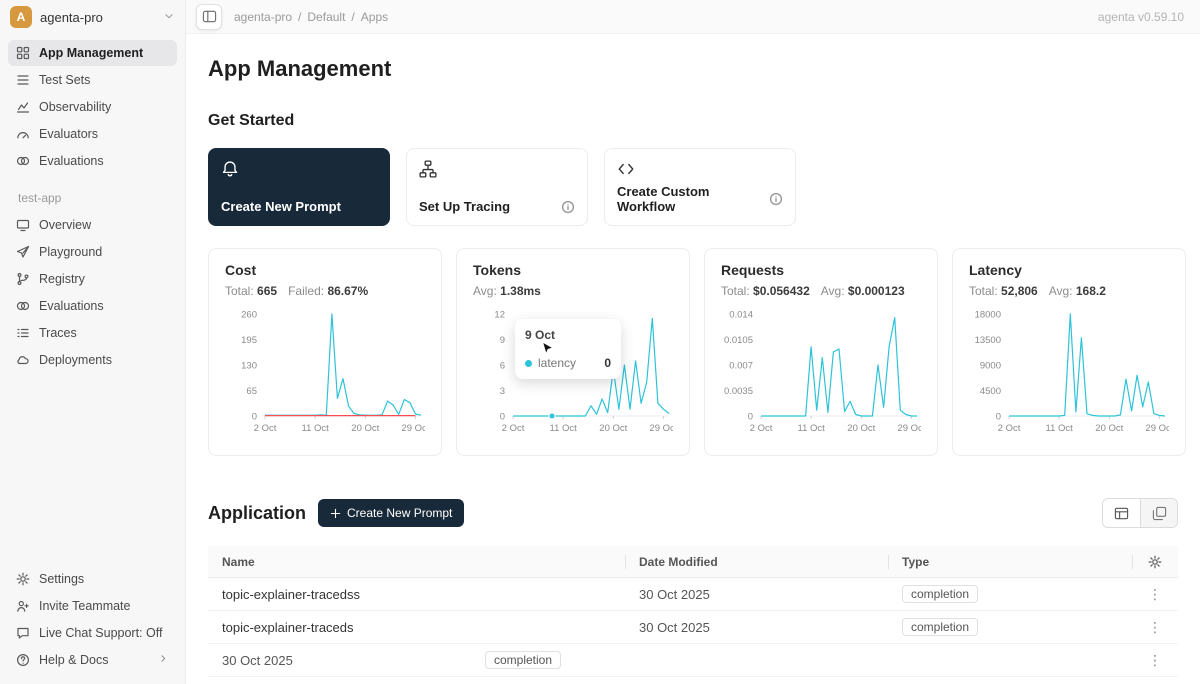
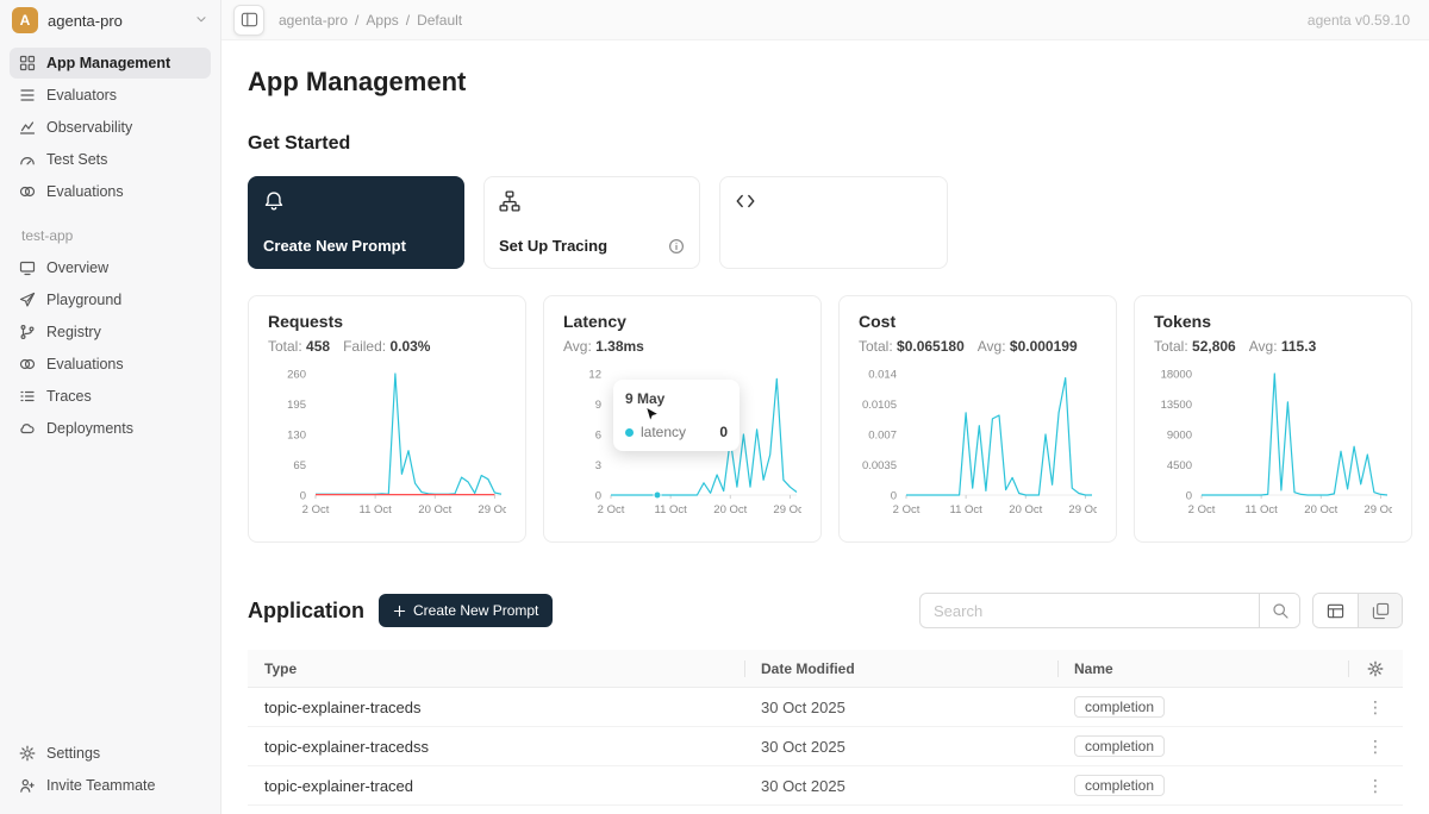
  A
  agenta-pro
  App Management
- Test Sets
+ Evaluators
  Observability
- Evaluators
+ Test Sets
  Evaluations
  test-app
  Overview
  Playground
  Registry
  Evaluations
  Traces
  Deployments
  Settings
  Invite Teammate
- Live Chat Support: Off
- Help & Docs
  agenta-pro
  /
- Default
+ Apps
  /
- Apps
+ Default
  agenta v0.59.10
  App Management
  Get Started
  Create New Prompt
  Set Up Tracing
- Create Custom Workflow
- Cost
+ Requests
- Total: 665
+ Total: 458
- Failed: 86.67%
+ Failed: 0.03%
  260
  195
  130
  65
  0
  2 Oct
  11 Oct
  20 Oct
  29 Oc
- Tokens
+ Latency
  Avg: 1.38ms
  12
  9
  6
  3
  0
  2 Oct
  11 Oct
  20 Oct
  29 Oc
- 9 Oct
+ 9 May
  latency
  0
- Requests
+ Cost
- Total: $0.056432
+ Total: $0.065180
- Avg: $0.000123
+ Avg: $0.000199
  0.014
  0.0105
  0.007
  0.0035
  0
  2 Oct
  11 Oct
  20 Oct
  29 Oc
- Latency
+ Tokens
  Total: 52,806
- Avg: 168.2
+ Avg: 115.3
  18000
  13500
  9000
  4500
  0
  2 Oct
  11 Oct
  20 Oct
  29 Oc
  Application
  Create New Prompt
+ Search
- Name
+ Type
  Date Modified
- Type
+ Name
- topic-explainer-tracedss
+ topic-explainer-traceds
  30 Oct 2025
  completion
  ⋮
- topic-explainer-traceds
+ topic-explainer-tracedss
  30 Oct 2025
  completion
  ⋮
+ topic-explainer-traced
  30 Oct 2025
  completion
  ⋮
